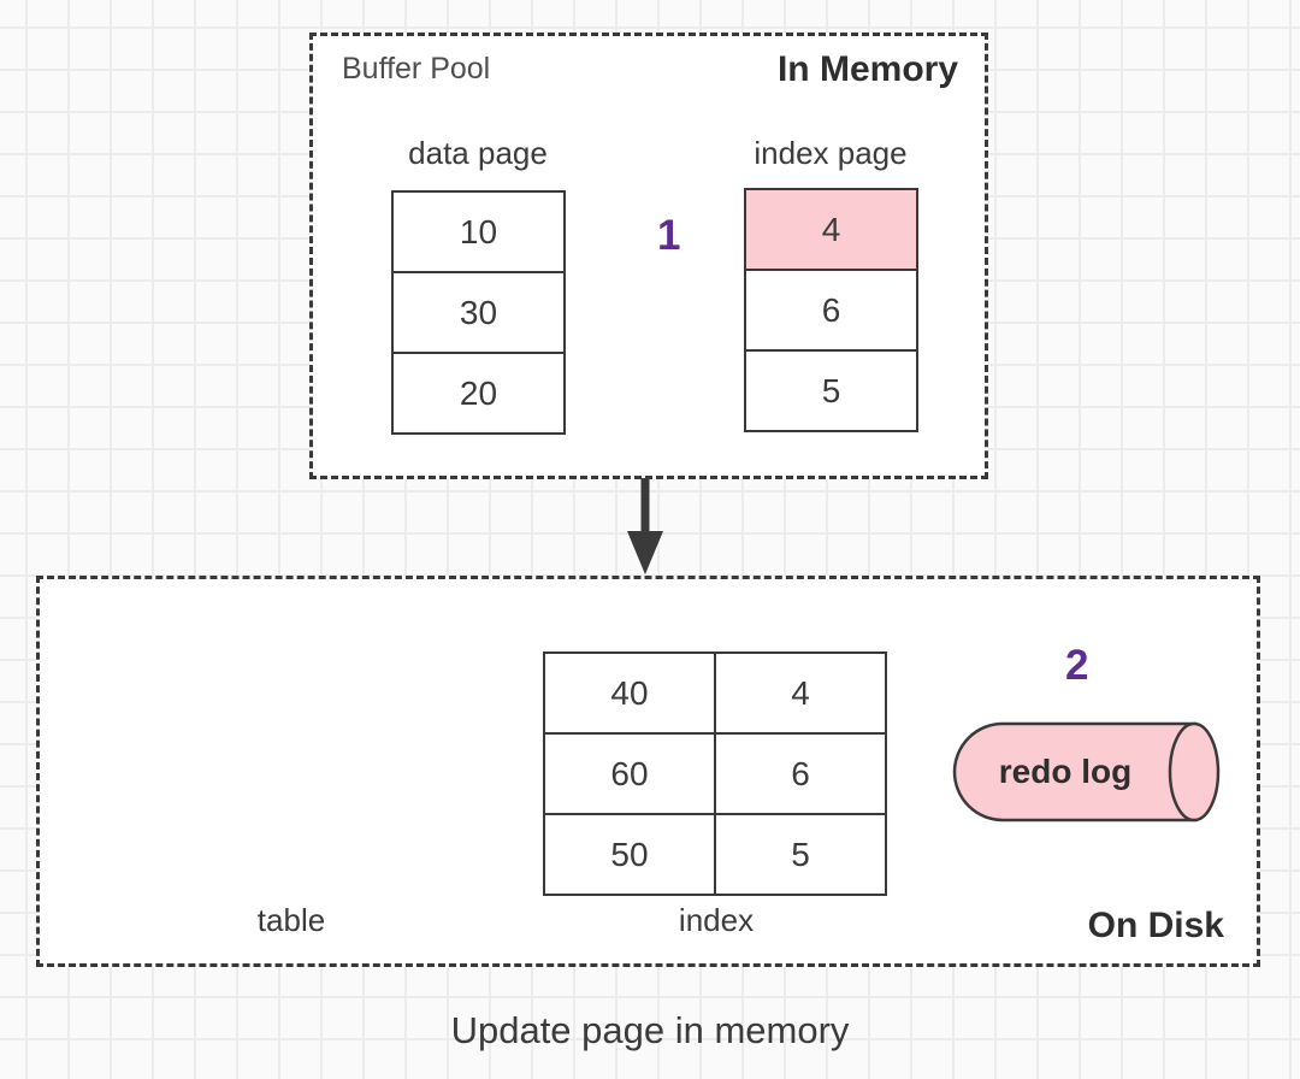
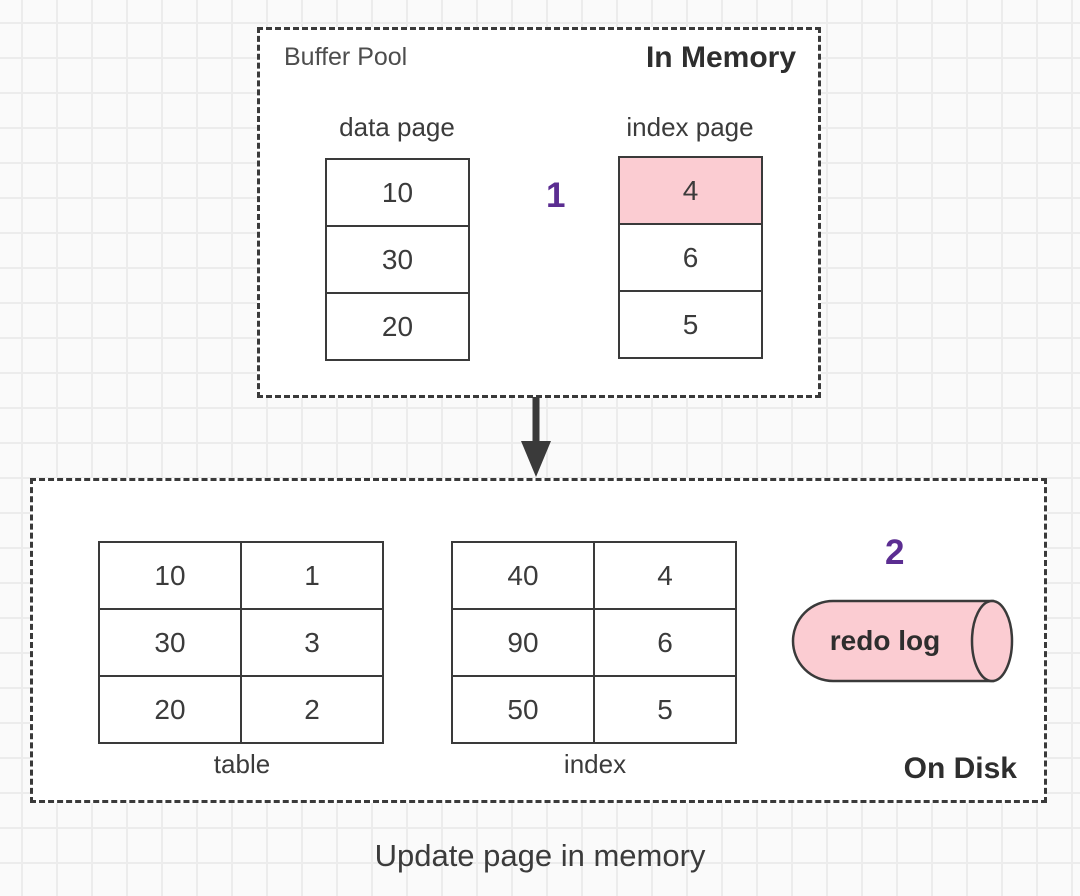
  Buffer Pool
  In Memory
  data page
  10
  30
  20
  1
  index page
  4
  6
  5
+ 10	1
+ 30	3
+ 20	2
  table
  40	4
- 60	6
+ 90	6
  50	5
  index
  2
  redo log
  On Disk
  Update page in memory
